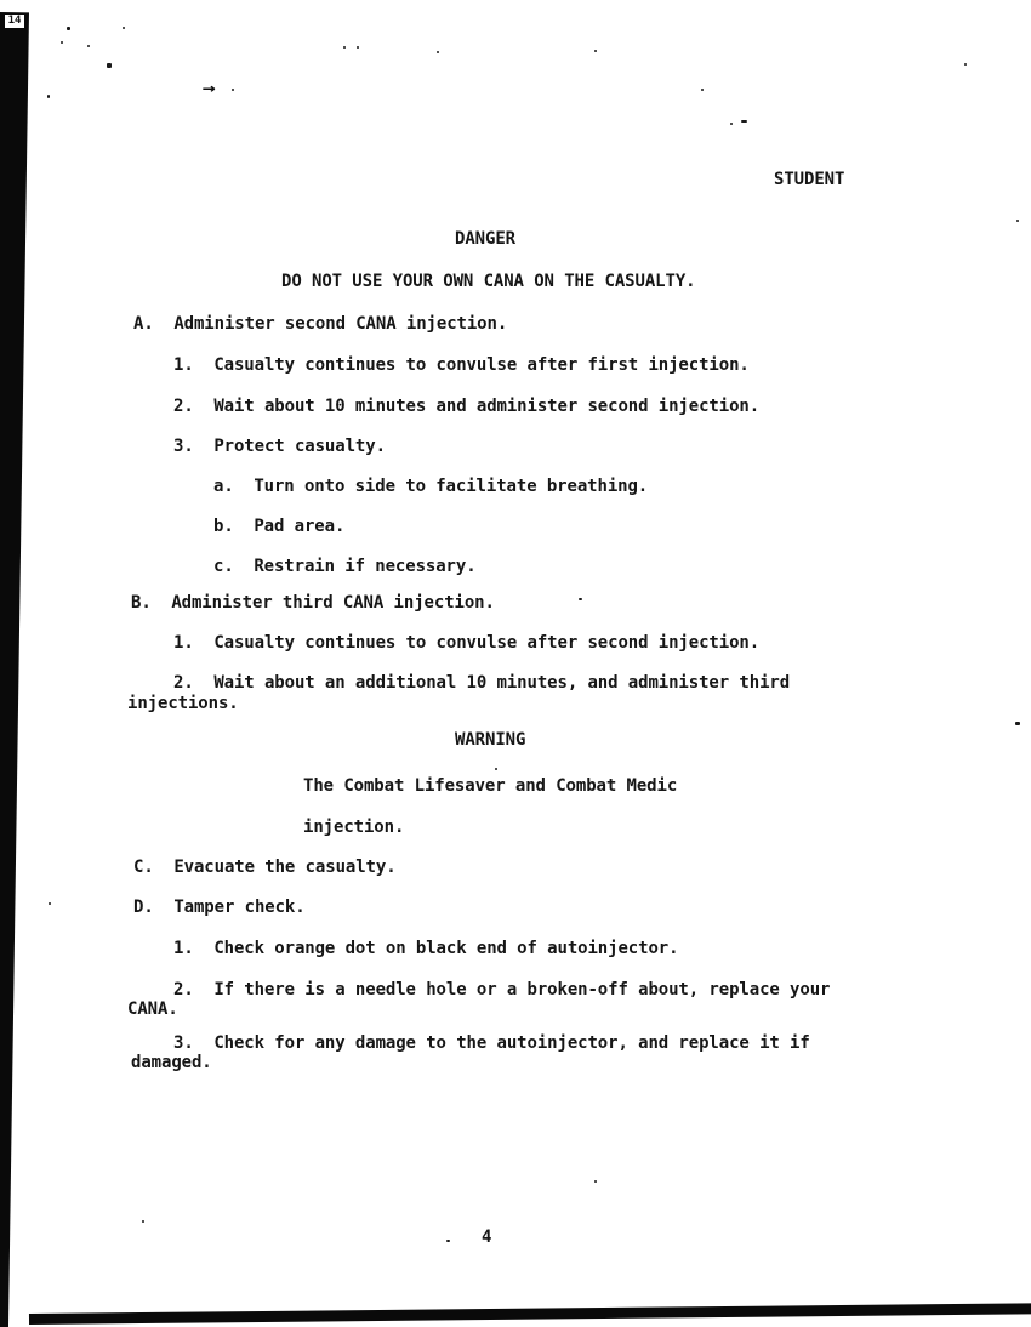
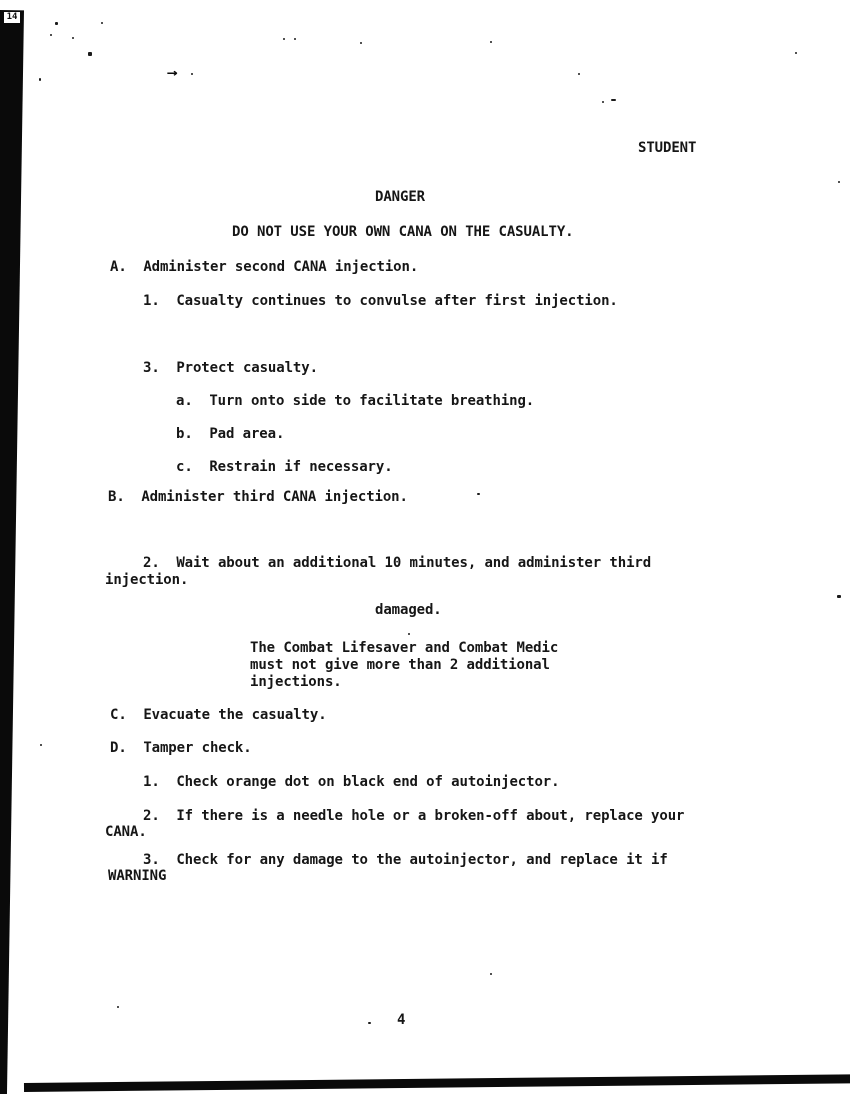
  14
  →
  STUDENT
  DANGER
  DO NOT USE YOUR OWN CANA ON THE CASUALTY.
  A. Administer second CANA injection.
  1. Casualty continues to convulse after first injection.
- 2. Wait about 10 minutes and administer second injection.
  3. Protect casualty.
  a. Turn onto side to facilitate breathing.
  b. Pad area.
  c. Restrain if necessary.
  B. Administer third CANA injection.
- 1. Casualty continues to convulse after second injection.
  2. Wait about an additional 10 minutes, and administer third
- injections.
+ injection.
- WARNING
+ damaged.
  The Combat Lifesaver and Combat Medic
+ must not give more than 2 additional
- injection.
+ injections.
  C. Evacuate the casualty.
  D. Tamper check.
  1. Check orange dot on black end of autoinjector.
  2. If there is a needle hole or a broken-off about, replace your
  CANA.
  3. Check for any damage to the autoinjector, and replace it if
- damaged.
+ WARNING
  4
